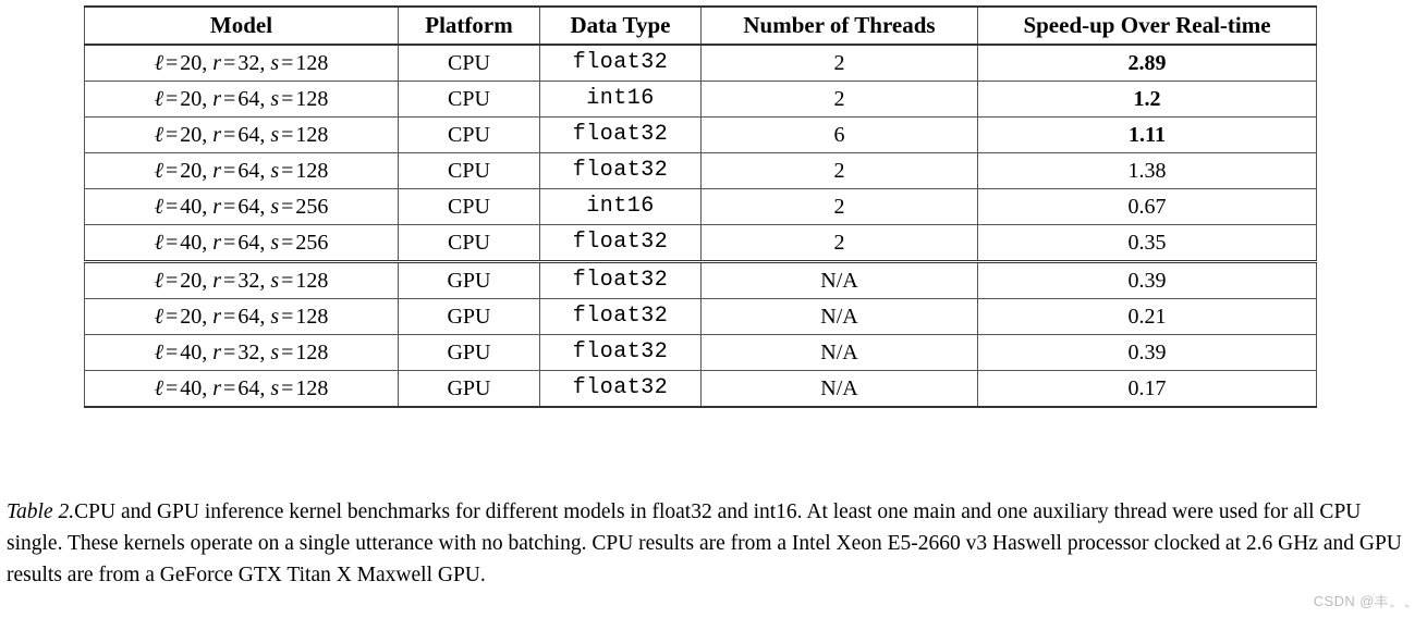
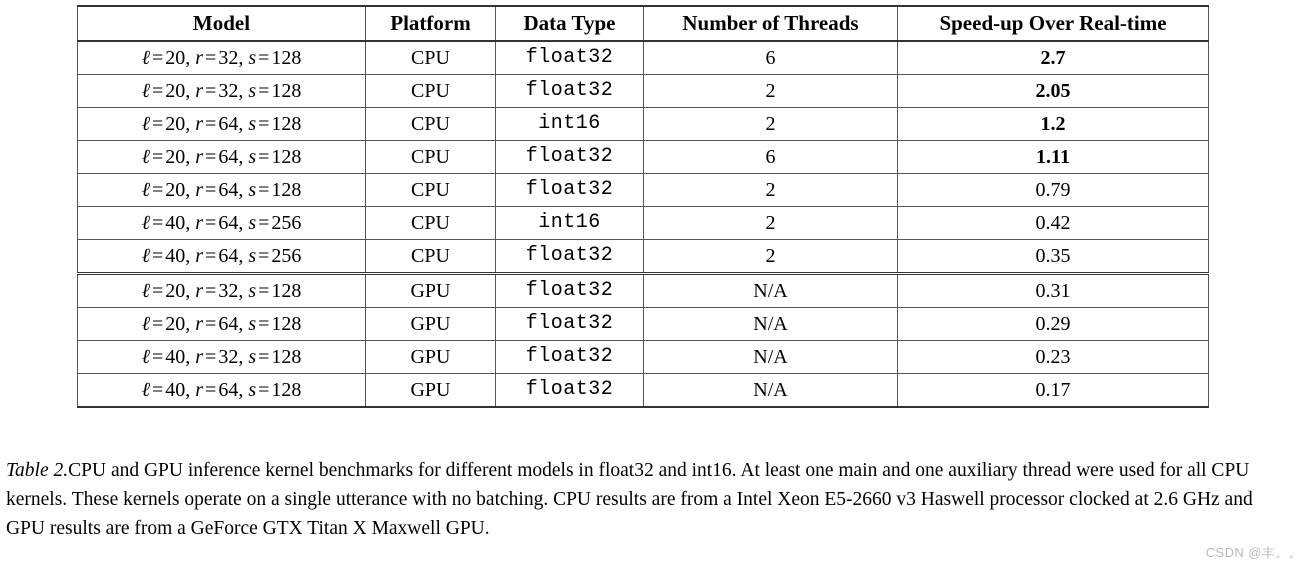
  Model	Platform	Data Type	Number of Threads	Speed-up Over Real-time
+ ℓ=20, r=32, s=128	CPU	float32	6	2.7
- ℓ=20, r=32, s=128	CPU	float32	2	2.89
+ ℓ=20, r=32, s=128	CPU	float32	2	2.05
  ℓ=20, r=64, s=128	CPU	int16	2	1.2
  ℓ=20, r=64, s=128	CPU	float32	6	1.11
- ℓ=20, r=64, s=128	CPU	float32	2	1.38
+ ℓ=20, r=64, s=128	CPU	float32	2	0.79
- ℓ=40, r=64, s=256	CPU	int16	2	0.67
+ ℓ=40, r=64, s=256	CPU	int16	2	0.42
  ℓ=40, r=64, s=256	CPU	float32	2	0.35
- ℓ=20, r=32, s=128	GPU	float32	N/A	0.39
+ ℓ=20, r=32, s=128	GPU	float32	N/A	0.31
- ℓ=20, r=64, s=128	GPU	float32	N/A	0.21
+ ℓ=20, r=64, s=128	GPU	float32	N/A	0.29
- ℓ=40, r=32, s=128	GPU	float32	N/A	0.39
+ ℓ=40, r=32, s=128	GPU	float32	N/A	0.23
  ℓ=40, r=64, s=128	GPU	float32	N/A	0.17
- Table 2.CPU and GPU inference kernel benchmarks for different models in float32 and int16. At least one main and one auxiliary thread were used for all CPU single. These kernels operate on a single utterance with no batching. CPU results are from a Intel Xeon E5-2660 v3 Haswell processor clocked at 2.6 GHz and GPU results are from a GeForce GTX Titan X Maxwell GPU.
+ Table 2.CPU and GPU inference kernel benchmarks for different models in float32 and int16. At least one main and one auxiliary thread were used for all CPU kernels. These kernels operate on a single utterance with no batching. CPU results are from a Intel Xeon E5-2660 v3 Haswell processor clocked at 2.6 GHz and GPU results are from a GeForce GTX Titan X Maxwell GPU.
  CSDN @丰。。
